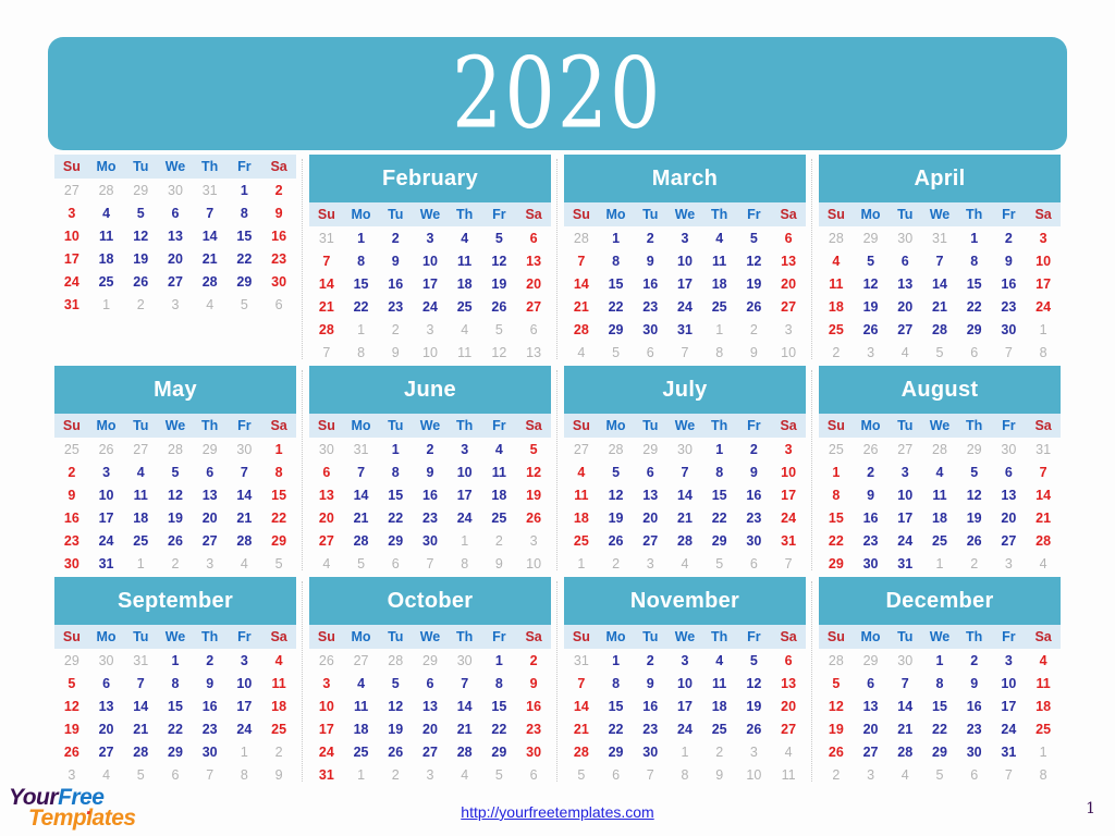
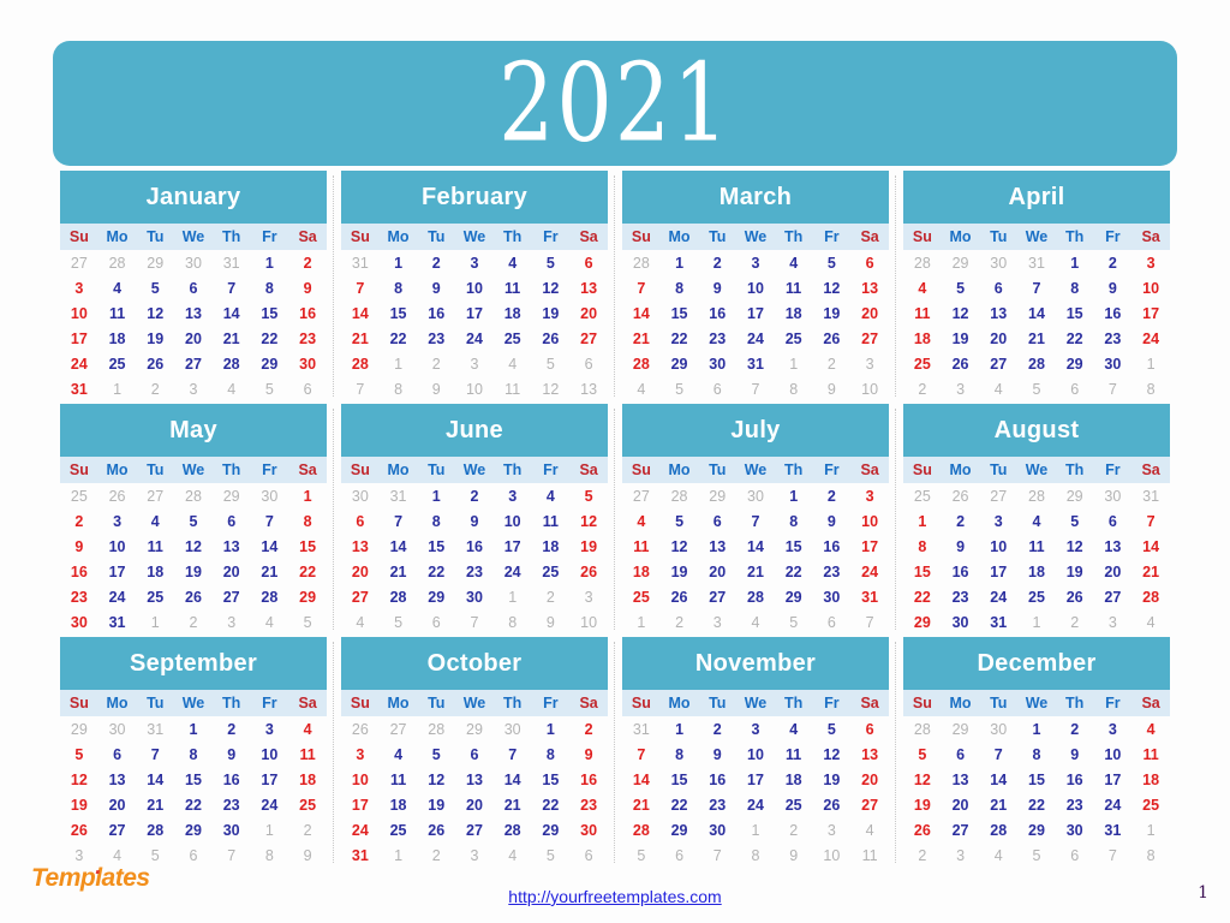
- 2020
+ 2021
+ January
  Su	Mo	Tu	We	Th	Fr	Sa
  27	28	29	30	31	1	2
  3	4	5	6	7	8	9
  10	11	12	13	14	15	16
  17	18	19	20	21	22	23
  24	25	26	27	28	29	30
  31	1	2	3	4	5	6
  February
  Su	Mo	Tu	We	Th	Fr	Sa
  31	1	2	3	4	5	6
  7	8	9	10	11	12	13
  14	15	16	17	18	19	20
  21	22	23	24	25	26	27
  28	1	2	3	4	5	6
  7	8	9	10	11	12	13
  March
  Su	Mo	Tu	We	Th	Fr	Sa
  28	1	2	3	4	5	6
  7	8	9	10	11	12	13
  14	15	16	17	18	19	20
  21	22	23	24	25	26	27
  28	29	30	31	1	2	3
  4	5	6	7	8	9	10
  April
  Su	Mo	Tu	We	Th	Fr	Sa
  28	29	30	31	1	2	3
  4	5	6	7	8	9	10
  11	12	13	14	15	16	17
  18	19	20	21	22	23	24
  25	26	27	28	29	30	1
  2	3	4	5	6	7	8
  May
  Su	Mo	Tu	We	Th	Fr	Sa
  25	26	27	28	29	30	1
  2	3	4	5	6	7	8
  9	10	11	12	13	14	15
  16	17	18	19	20	21	22
  23	24	25	26	27	28	29
  30	31	1	2	3	4	5
  June
  Su	Mo	Tu	We	Th	Fr	Sa
  30	31	1	2	3	4	5
  6	7	8	9	10	11	12
  13	14	15	16	17	18	19
  20	21	22	23	24	25	26
  27	28	29	30	1	2	3
  4	5	6	7	8	9	10
  July
  Su	Mo	Tu	We	Th	Fr	Sa
  27	28	29	30	1	2	3
  4	5	6	7	8	9	10
  11	12	13	14	15	16	17
  18	19	20	21	22	23	24
  25	26	27	28	29	30	31
  1	2	3	4	5	6	7
  August
  Su	Mo	Tu	We	Th	Fr	Sa
  25	26	27	28	29	30	31
  1	2	3	4	5	6	7
  8	9	10	11	12	13	14
  15	16	17	18	19	20	21
  22	23	24	25	26	27	28
  29	30	31	1	2	3	4
  September
  Su	Mo	Tu	We	Th	Fr	Sa
  29	30	31	1	2	3	4
  5	6	7	8	9	10	11
  12	13	14	15	16	17	18
  19	20	21	22	23	24	25
  26	27	28	29	30	1	2
  3	4	5	6	7	8	9
  October
  Su	Mo	Tu	We	Th	Fr	Sa
  26	27	28	29	30	1	2
  3	4	5	6	7	8	9
  10	11	12	13	14	15	16
  17	18	19	20	21	22	23
  24	25	26	27	28	29	30
  31	1	2	3	4	5	6
  November
  Su	Mo	Tu	We	Th	Fr	Sa
  31	1	2	3	4	5	6
  7	8	9	10	11	12	13
  14	15	16	17	18	19	20
  21	22	23	24	25	26	27
  28	29	30	1	2	3	4
  5	6	7	8	9	10	11
  December
  Su	Mo	Tu	We	Th	Fr	Sa
  28	29	30	1	2	3	4
  5	6	7	8	9	10	11
  12	13	14	15	16	17	18
  19	20	21	22	23	24	25
  26	27	28	29	30	31	1
  2	3	4	5	6	7	8
- YourFree
  Templates
  ·
  http://yourfreetemplates.com
  1
